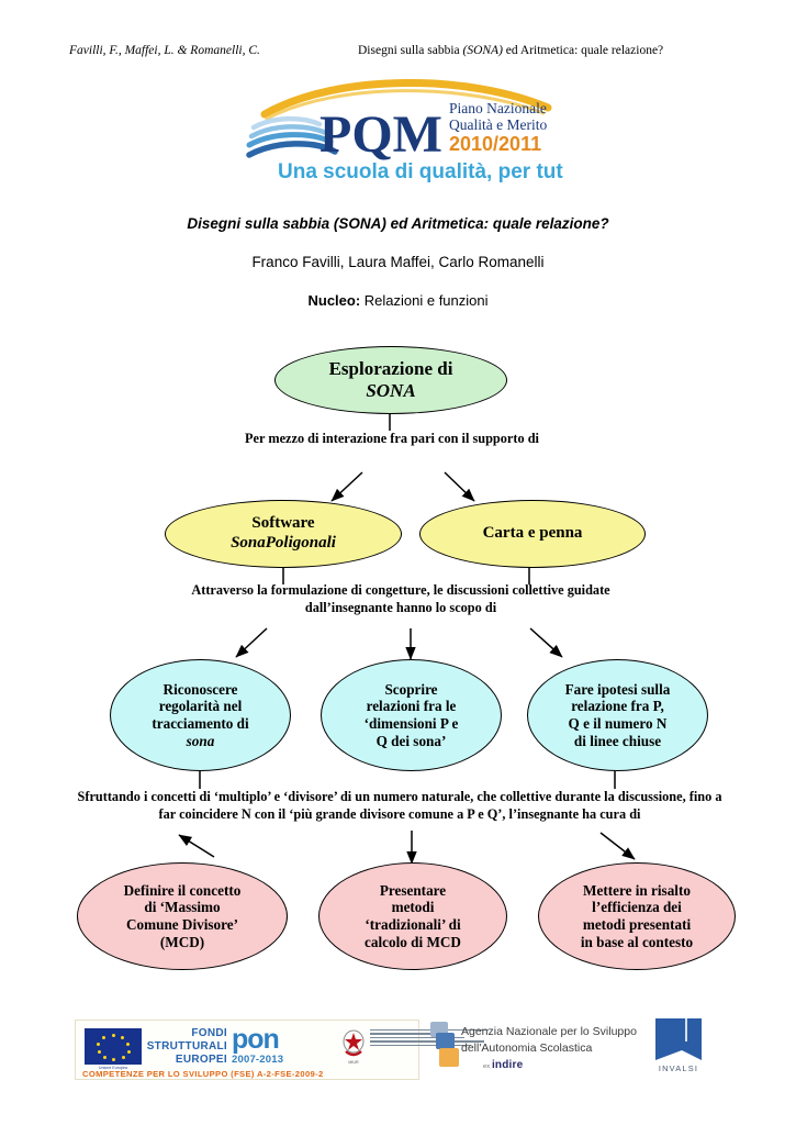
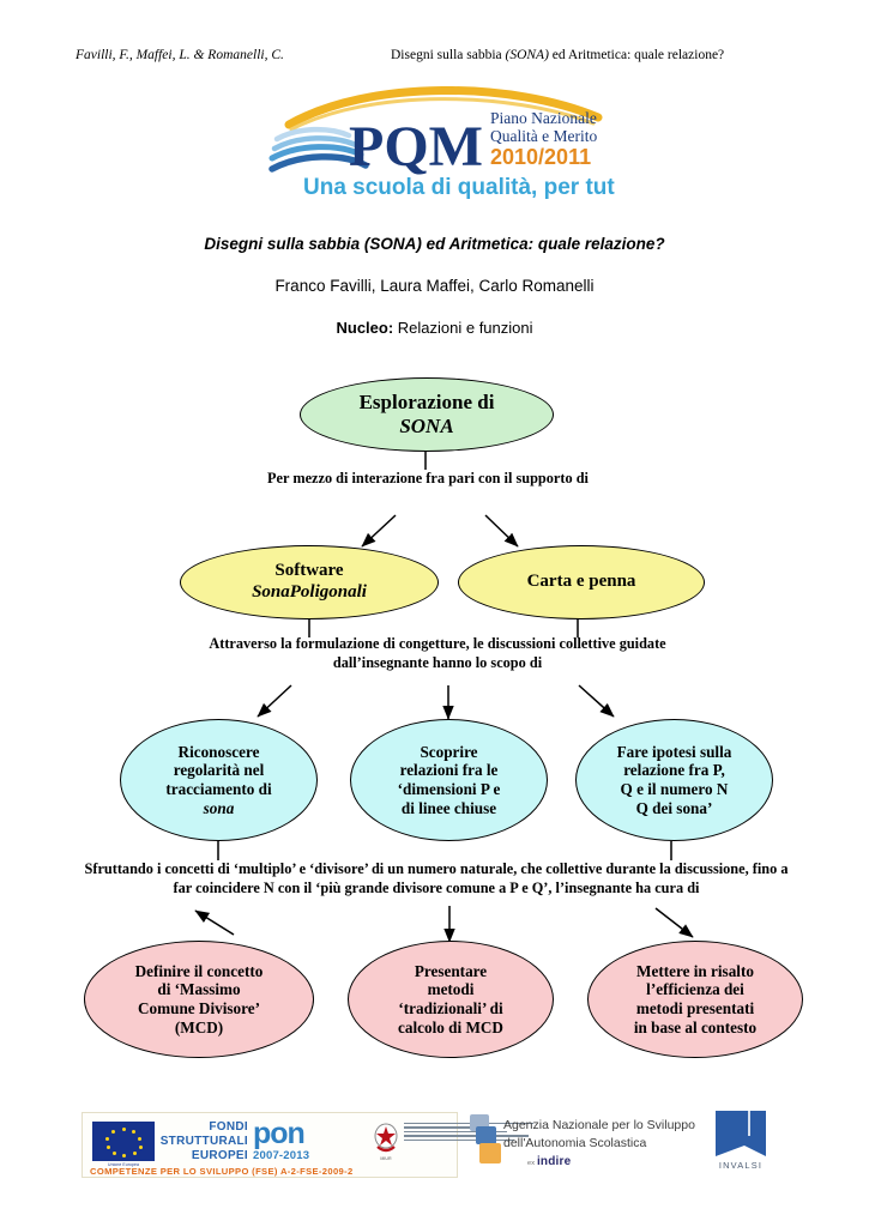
  Favilli, F., Maffei, L. & Romanelli, C.
  Disegni sulla sabbia (SONA) ed Aritmetica: quale relazione?
  PQM
  Piano Nazionale
  Qualità e Merito
  2010/2011
  Una scuola di qualità, per tut
  Disegni sulla sabbia (SONA) ed Aritmetica: quale relazione?
  Franco Favilli, Laura Maffei, Carlo Romanelli
  Nucleo: Relazioni e funzioni
  Esplorazione di
  SONA
  Per mezzo di interazione fra pari con il supporto di
  Software
  SonaPoligonali
  Carta e penna
  Attraverso la formulazione di congetture, le discussioni collettive guidate dall’insegnante hanno lo scopo di
  Riconoscere
  regolarità nel
  tracciamento di
  sona
  Scoprire
  relazioni fra le
  ‘dimensioni P e
- Q dei sona’
+ di linee chiuse
  Fare ipotesi sulla
  relazione fra P,
  Q e il numero N
- di linee chiuse
+ Q dei sona’
  Sfruttando i concetti di ‘multiplo’ e ‘divisore’ di un numero naturale, che collettive durante la discussione, fino a far coincidere N con il ‘più grande divisore comune a P e Q’, l’insegnante ha cura di
  Definire il concetto
  di ‘Massimo
  Comune Divisore’
  (MCD)
  Presentare
  metodi
  ‘tradizionali’ di
  calcolo di MCD
  Mettere in risalto
  l’efficienza dei
  metodi presentati
  in base al contesto
  FONDI
  STRUTTURALI
  EUROPEI
  pon
  2007-2013
  COMPETENZE PER LO SVILUPPO (FSE) A-2-FSE-2009-2
  Agenzia Nazionale per lo Sviluppo
  dell'Autonomia Scolastica
  indire
  INVALSI
